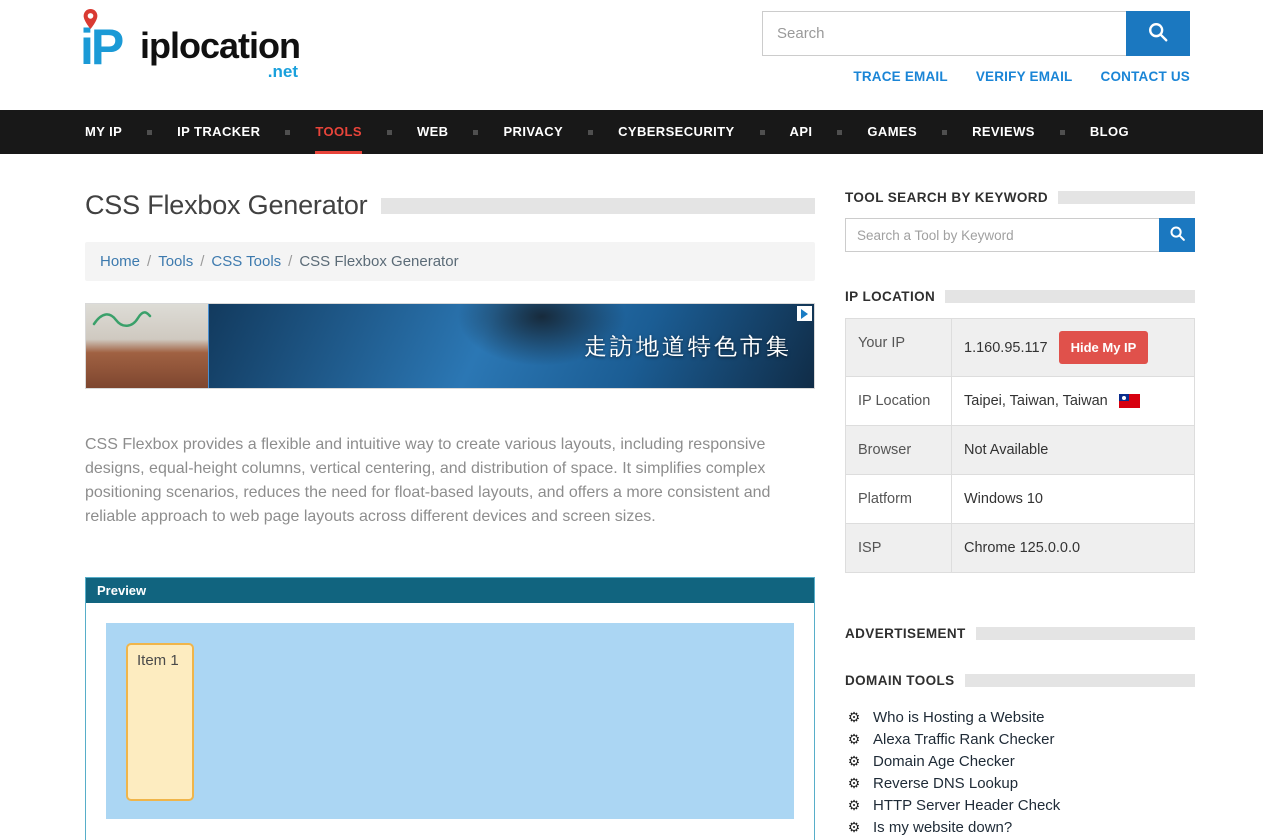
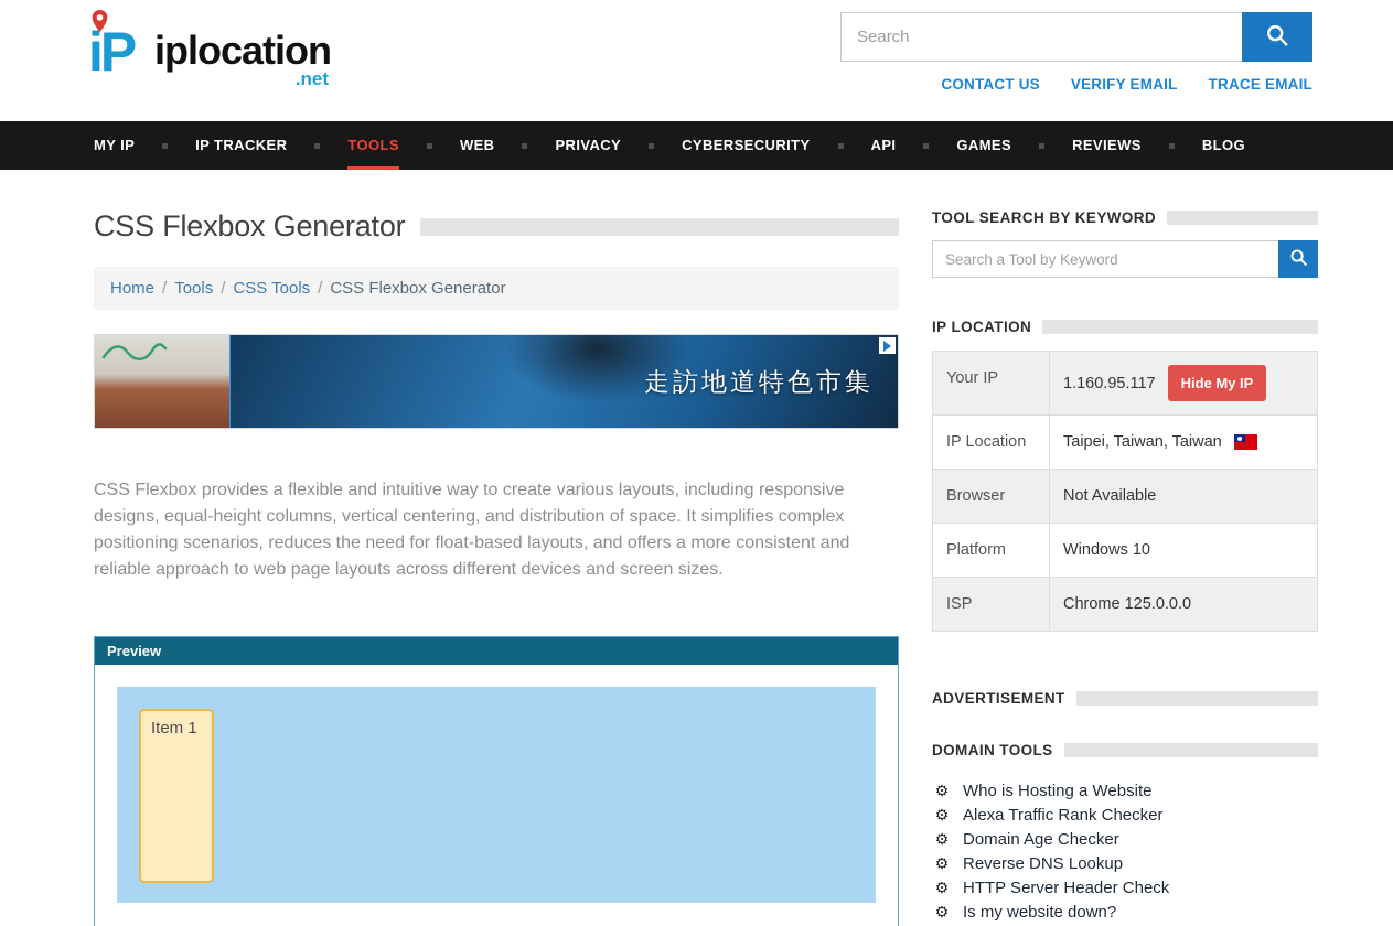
  iP
  iplocation
  .net
  Search
- TRACE EMAIL
+ CONTACT US
  VERIFY EMAIL
- CONTACT US
+ TRACE EMAIL
  MY IP
  IP TRACKER
  TOOLS
  WEB
  PRIVACY
  CYBERSECURITY
  API
  GAMES
  REVIEWS
  BLOG
  CSS Flexbox Generator
  Home / Tools / CSS Tools / CSS Flexbox Generator
  走訪地道特色市集
  CSS Flexbox provides a flexible and intuitive way to create various layouts, including responsive designs, equal-height columns, vertical centering, and distribution of space. It simplifies complex positioning scenarios, reduces the need for float-based layouts, and offers a more consistent and reliable approach to web page layouts across different devices and screen sizes.
  Preview
  Item 1
  TOOL SEARCH BY KEYWORD
  Search a Tool by Keyword
  IP LOCATION
  Your IP
  1.160.95.117
  Hide My IP
  IP Location
  Taipei, Taiwan, Taiwan
  Browser
  Not Available
  Platform
  Windows 10
  ISP
  Chrome 125.0.0.0
  ADVERTISEMENT
  DOMAIN TOOLS
  ⚙
  Who is Hosting a Website
  ⚙
  Alexa Traffic Rank Checker
  ⚙
  Domain Age Checker
  ⚙
  Reverse DNS Lookup
  ⚙
  HTTP Server Header Check
  ⚙
  Is my website down?
